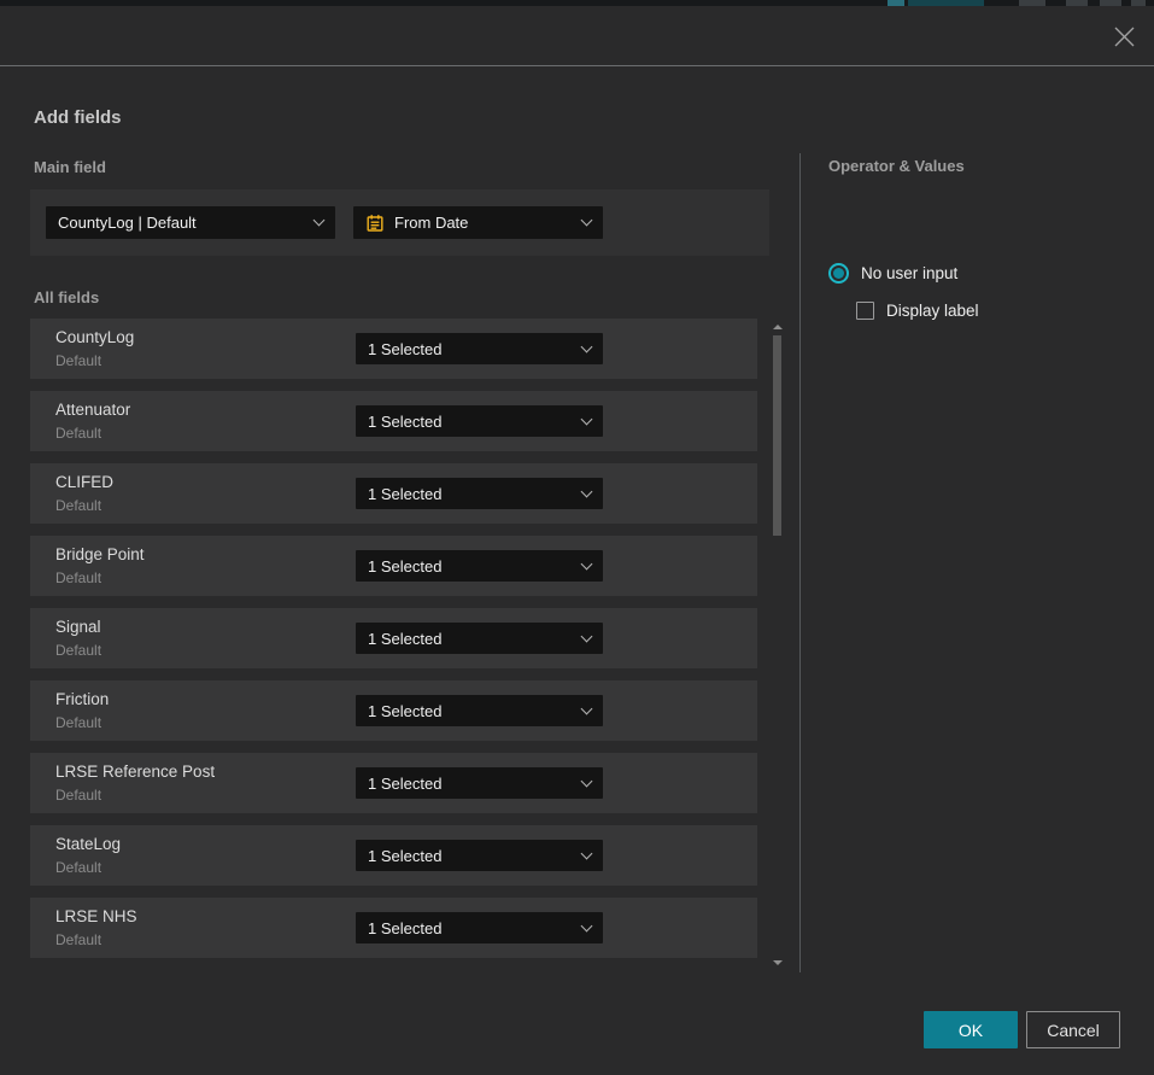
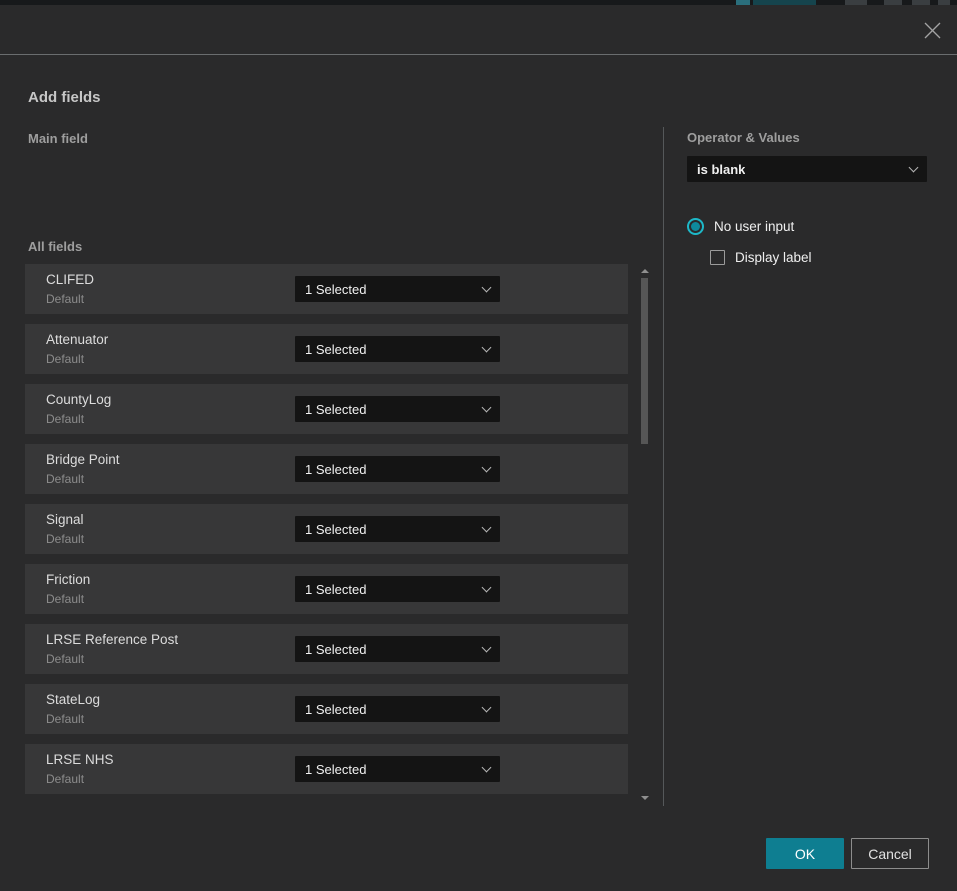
  Add fields
  Main field
- CountyLog | Default
- From Date
  All fields
- CountyLog
+ CLIFED
  Default
  1 Selected
  Attenuator
  Default
  1 Selected
- CLIFED
+ CountyLog
  Default
  1 Selected
  Bridge Point
  Default
  1 Selected
  Signal
  Default
  1 Selected
  Friction
  Default
  1 Selected
  LRSE Reference Post
  Default
  1 Selected
  StateLog
  Default
  1 Selected
  LRSE NHS
  Default
  1 Selected
  Operator & Values
+ is blank
  No user input
  Display label
  OK
  Cancel
